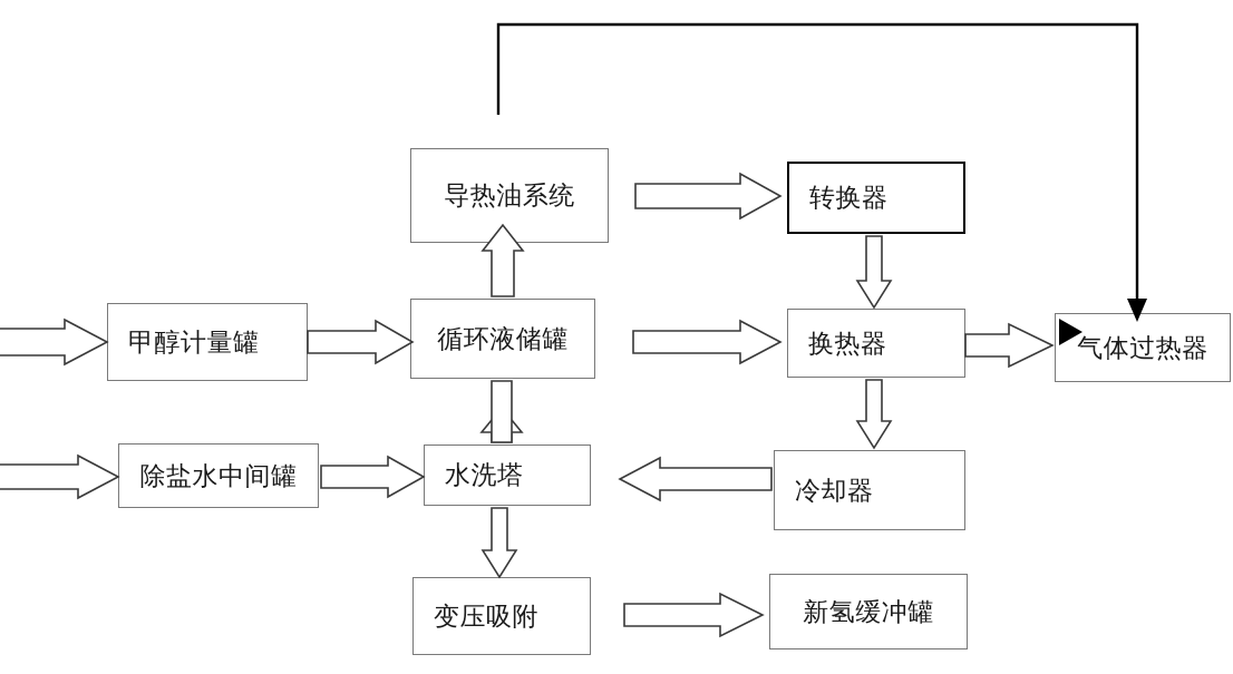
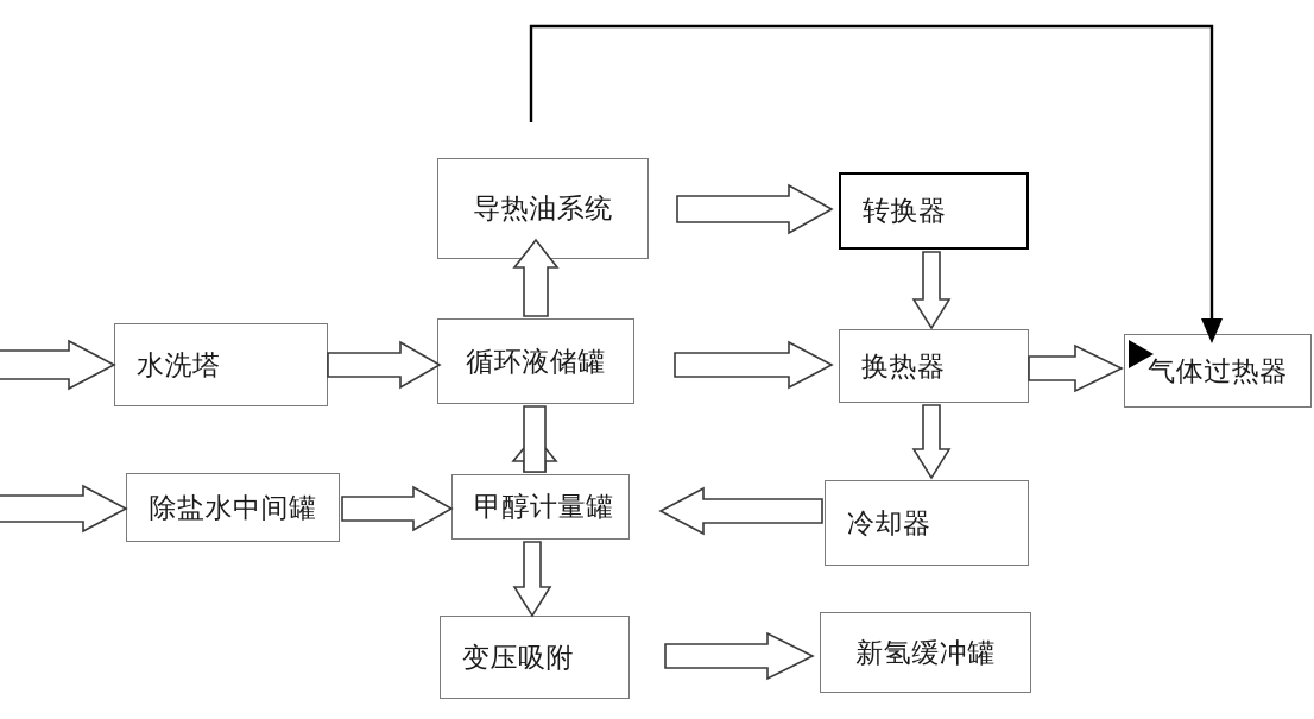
  导热油系统
  转换器
- 甲醇计量罐
+ 水洗塔
  循环液储罐
  换热器
  气体过热器
  除盐水中间罐
- 水洗塔
+ 甲醇计量罐
  冷却器
  变压吸附
  新氢缓冲罐
